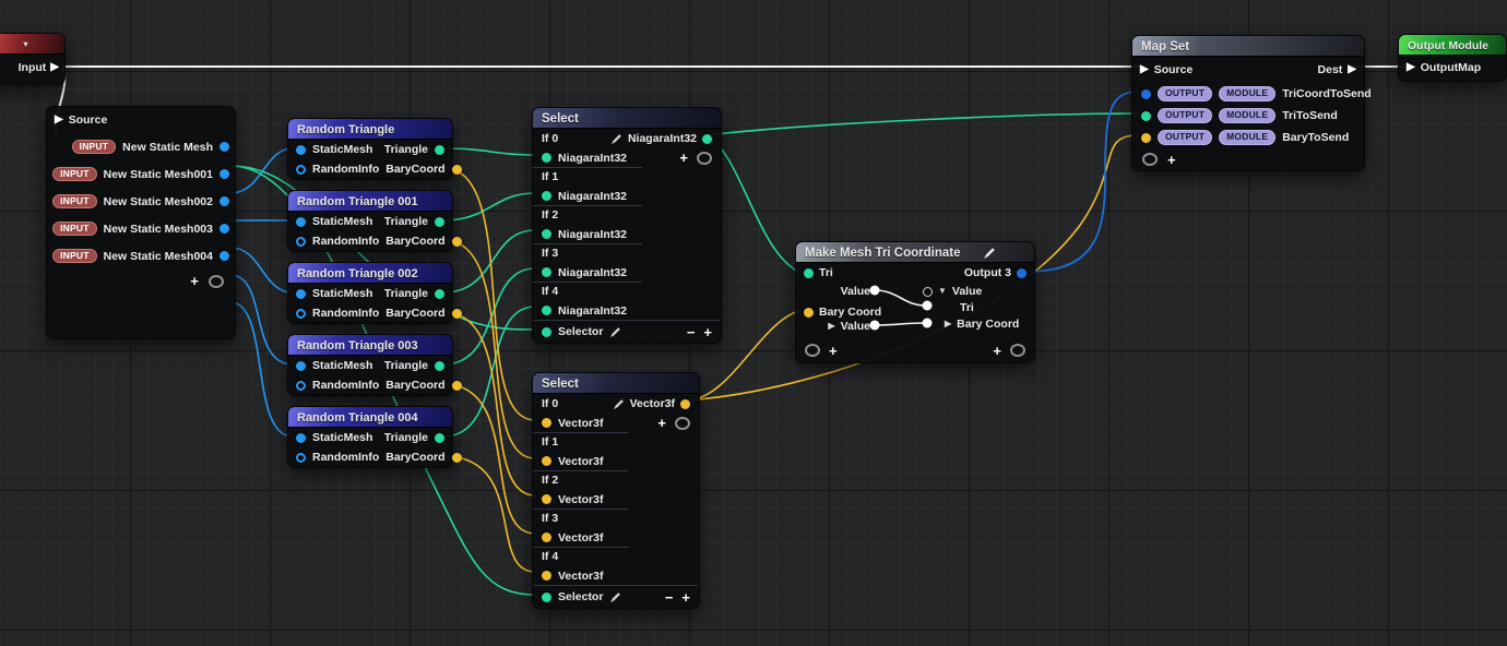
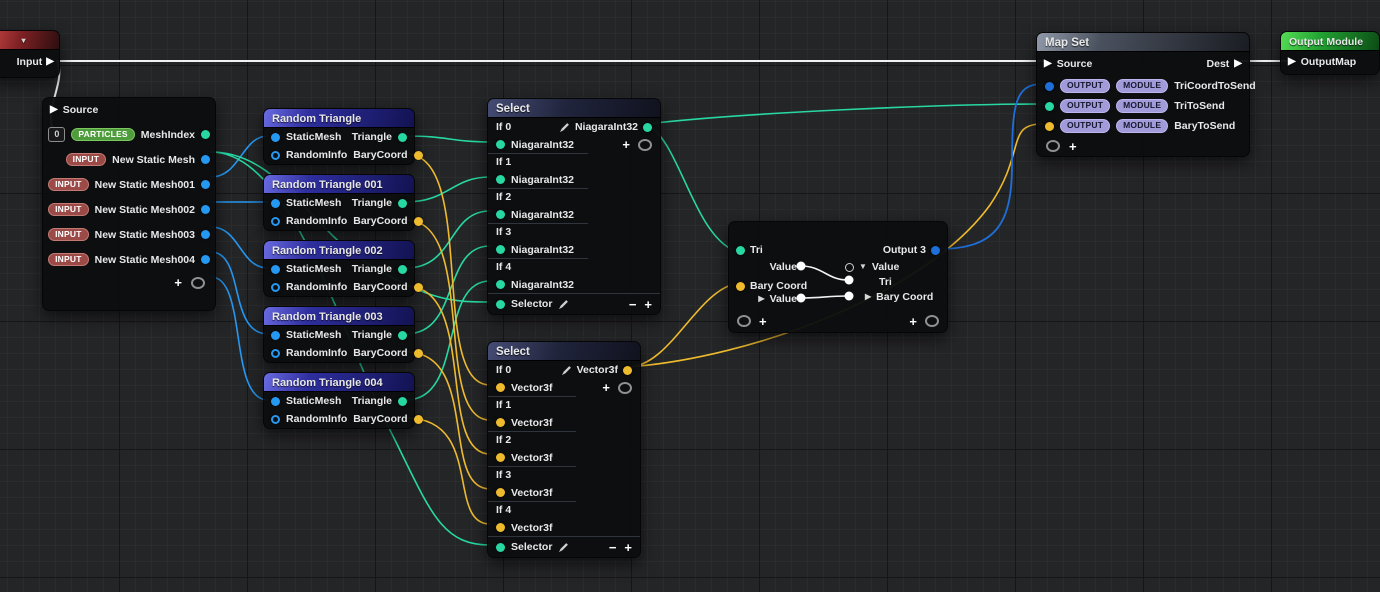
  ▾
  Input
  ▶
  ▶
  Source
+ 0
+ PARTICLES
+ MeshIndex
  INPUT
  New Static Mesh
  INPUT
  New Static Mesh001
  INPUT
  New Static Mesh002
  INPUT
  New Static Mesh003
  INPUT
  New Static Mesh004
  +
  Random Triangle
  StaticMesh
  Triangle
  RandomInfo
  BaryCoord
  Random Triangle 001
  StaticMesh
  Triangle
  RandomInfo
  BaryCoord
  Random Triangle 002
  StaticMesh
  Triangle
  RandomInfo
  BaryCoord
  Random Triangle 003
  StaticMesh
  Triangle
  RandomInfo
  BaryCoord
  Random Triangle 004
  StaticMesh
  Triangle
  RandomInfo
  BaryCoord
  Select
  If 0
  NiagaraInt32
  NiagaraInt32
  +
  If 1
  NiagaraInt32
  If 2
  NiagaraInt32
  If 3
  NiagaraInt32
  If 4
  NiagaraInt32
  Selector
  −
  +
  Select
  If 0
  Vector3f
  Vector3f
  +
  If 1
  Vector3f
  If 2
  Vector3f
  If 3
  Vector3f
  If 4
  Vector3f
  Selector
  −
  +
- Make Mesh Tri Coordinate
  Tri
  Output 3
  Value
  Bary Coord
  ▶
  Value
  ▼
  Value
  Tri
  ▶
  Bary Coord
  +
  +
  Map Set
  ▶
  Source
  Dest
  ▶
  OUTPUT
  MODULE
  TriCoordToSend
  OUTPUT
  MODULE
  TriToSend
  OUTPUT
  MODULE
  BaryToSend
  +
  Output Module
  ▶
  OutputMap
